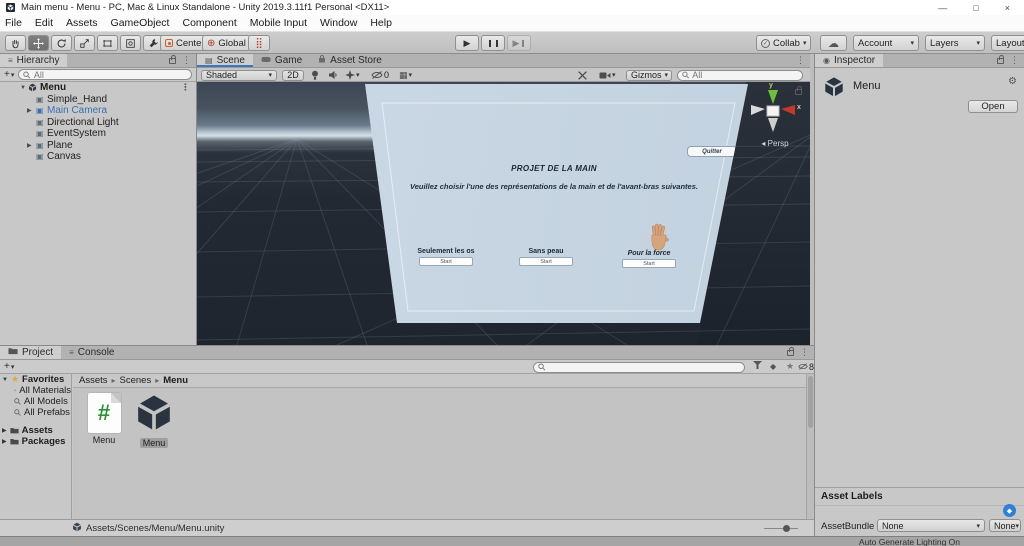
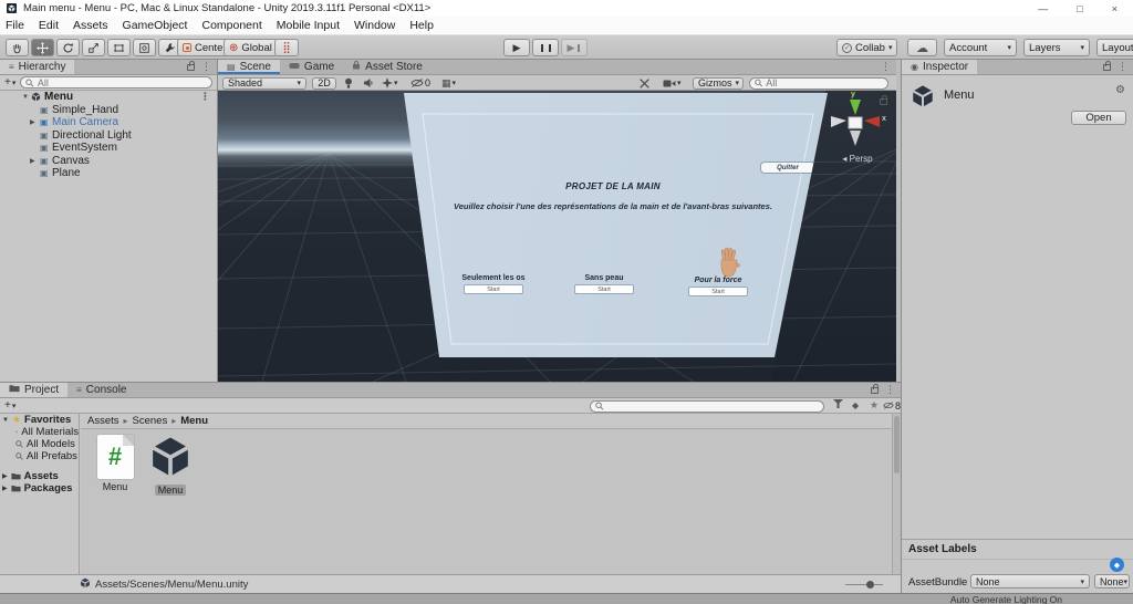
  Main menu - Menu - PC, Mac & Linux Standalone - Unity 2019.3.11f1 Personal <DX11>
  —
  □
  ×
  File
  Edit
  Assets
  GameObject
  Component
  Mobile Input
  Window
  Help
  Cente
  ⊕
  Global
  ⣿
  ▶
  ▶
  Collab
  ☁
  Account
  Layers
  Layout
  ≡
  Hierarchy
  ⋮
  +
  All
  Menu
  ⋮
  ▣
  Simple_Hand
  ▣
  Main Camera
  ▣
  Directional Light
  ▣
  EventSystem
  ▣
- Plane
+ Canvas
  ▣
- Canvas
+ Plane
  ▤
  Scene
  Game
  Asset Store
  ⋮
  Shaded
  2D
  0
  ▦
  Gizmos
  All
  PROJET DE LA MAIN
  Veuillez choisir l'une des représentations de la main et de l'avant-bras suivantes.
  ◂ Persp
  ◉
  Inspector
  ⋮
  Menu
  ⚙
  Open
  Asset Labels
  AssetBundle
  None
  None
  Project
  ≡
  Console
  ⋮
  +
  ◆
  ★
  8
  ★
  Favorites
  All Materials
  All Models
  All Prefabs
  Assets
  Packages
  Assets
  ▸
  Scenes
  ▸
  Menu
  #
  Menu
  Menu
  Assets/Scenes/Menu/Menu.unity
  Auto Generate Lighting On
